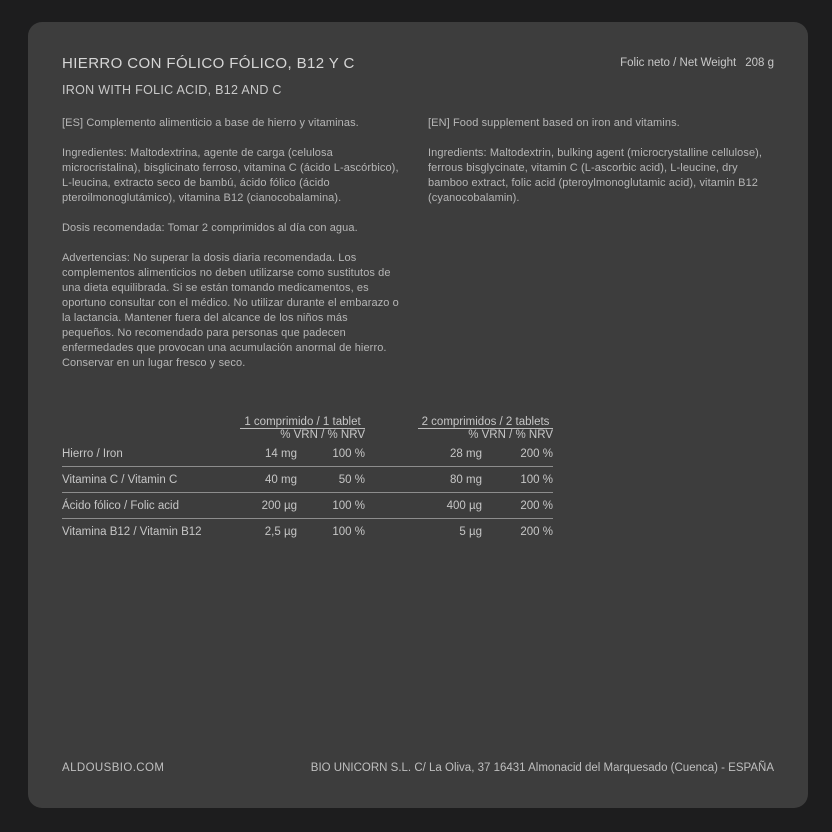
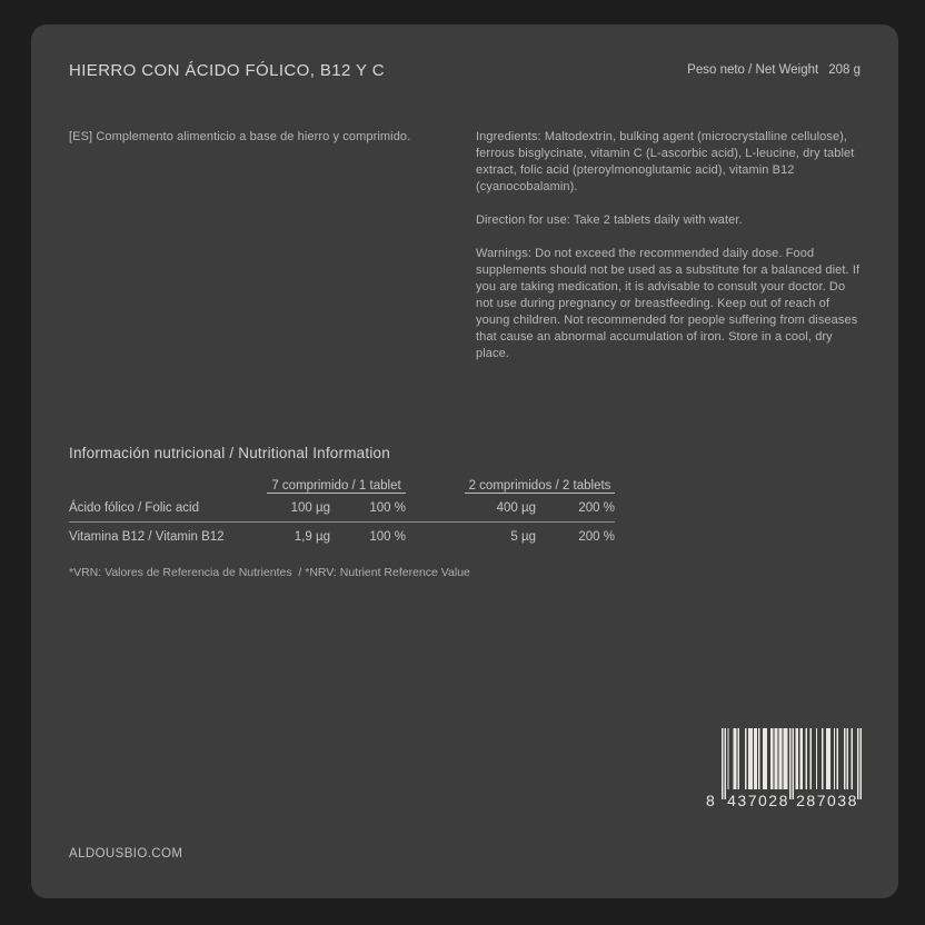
- HIERRO CON FÓLICO FÓLICO, B12 Y C
+ HIERRO CON ÁCIDO FÓLICO, B12 Y C
- IRON WITH FOLIC ACID, B12 AND C
- Folic neto / Net Weight 208 g
+ Peso neto / Net Weight 208 g
- [ES] Complemento alimenticio a base de hierro y vitaminas.
+ [ES] Complemento alimenticio a base de hierro y comprimido.
- Ingredientes: Maltodextrina, agente de carga (celulosa microcristalina), bisglicinato ferroso, vitamina C (ácido L-ascórbico), L-leucina, extracto seco de bambú, ácido fólico (ácido pteroilmonoglutámico), vitamina B12 (cianocobalamina).
- Dosis recomendada: Tomar 2 comprimidos al día con agua.
- Advertencias: No superar la dosis diaria recomendada. Los complementos alimenticios no deben utilizarse como sustitutos de una dieta equilibrada. Si se están tomando medicamentos, es oportuno consultar con el médico. No utilizar durante el embarazo o la lactancia. Mantener fuera del alcance de los niños más pequeños. No recomendado para personas que padecen enfermedades que provocan una acumulación anormal de hierro. Conservar en un lugar fresco y seco.
- [EN] Food supplement based on iron and vitamins.
- Ingredients: Maltodextrin, bulking agent (microcrystalline cellulose), ferrous bisglycinate, vitamin C (L-ascorbic acid), L-leucine, dry bamboo extract, folic acid (pteroylmonoglutamic acid), vitamin B12 (cyanocobalamin).
+ Ingredients: Maltodextrin, bulking agent (microcrystalline cellulose), ferrous bisglycinate, vitamin C (L-ascorbic acid), L-leucine, dry tablet extract, folic acid (pteroylmonoglutamic acid), vitamin B12 (cyanocobalamin).
+ Direction for use: Take 2 tablets daily with water.
+ Warnings: Do not exceed the recommended daily dose. Food supplements should not be used as a substitute for a balanced diet. If you are taking medication, it is advisable to consult your doctor. Do not use during pregnancy or breastfeeding. Keep out of reach of young children. Not recommended for people suffering from diseases that cause an abnormal accumulation of iron. Store in a cool, dry place.
+ Información nutricional / Nutritional Information
- 	1 comprimido / 1 tablet		2 comprimidos / 2 tablets
+ 	7 comprimido / 1 tablet		2 comprimidos / 2 tablets
- 	% VRN / % NRV		% VRN / % NRV
- Hierro / Iron	14 mg	100 %		28 mg	200 %
- Vitamina C / Vitamin C	40 mg	50 %		80 mg	100 %
- Ácido fólico / Folic acid	200 µg	100 %		400 µg	200 %
+ Ácido fólico / Folic acid	100 µg	100 %		400 µg	200 %
- Vitamina B12 / Vitamin B12	2,5 µg	100 %		5 µg	200 %
+ Vitamina B12 / Vitamin B12	1,9 µg	100 %		5 µg	200 %
+ *VRN: Valores de Referencia de Nutrientes / *NRV: Nutrient Reference Value
+ 8
+ 437028
+ 287038
  ALDOUSBIO.COM
- BIO UNICORN S.L. C/ La Oliva, 37 16431 Almonacid del Marquesado (Cuenca) - ESPAÑA
